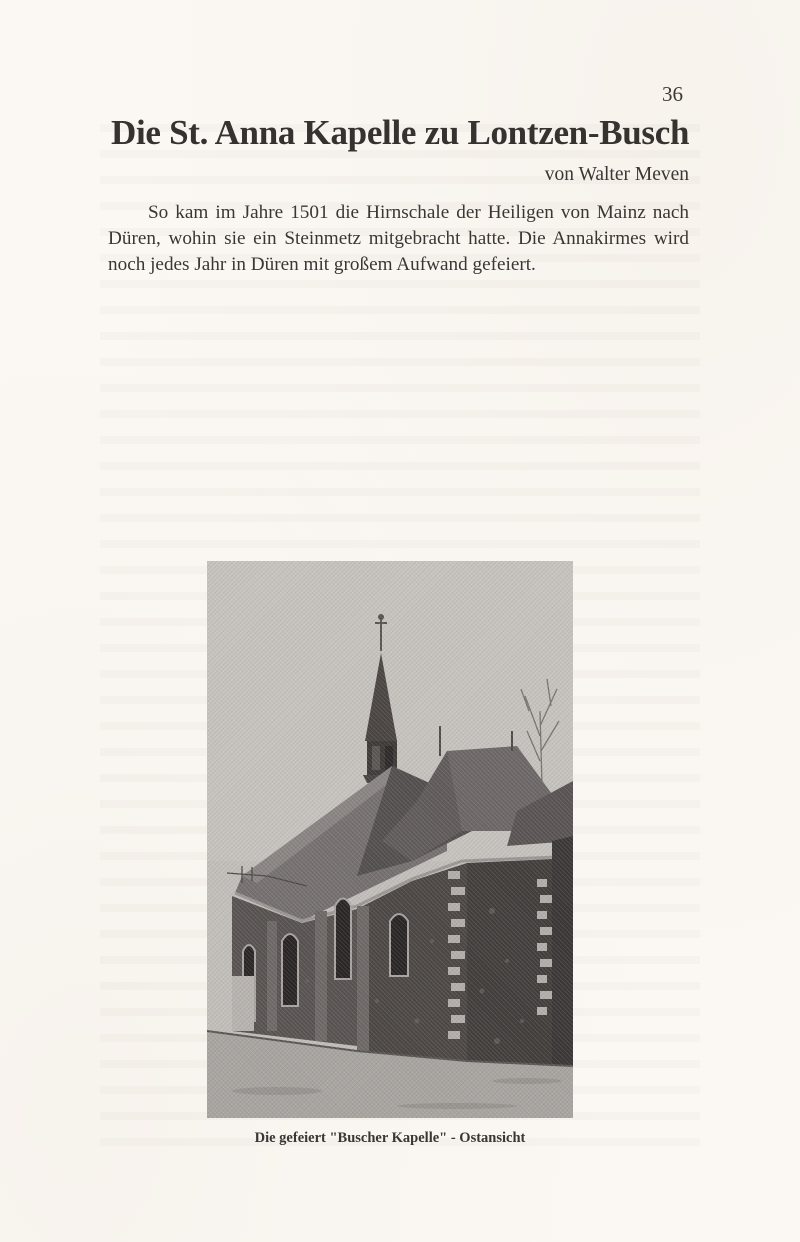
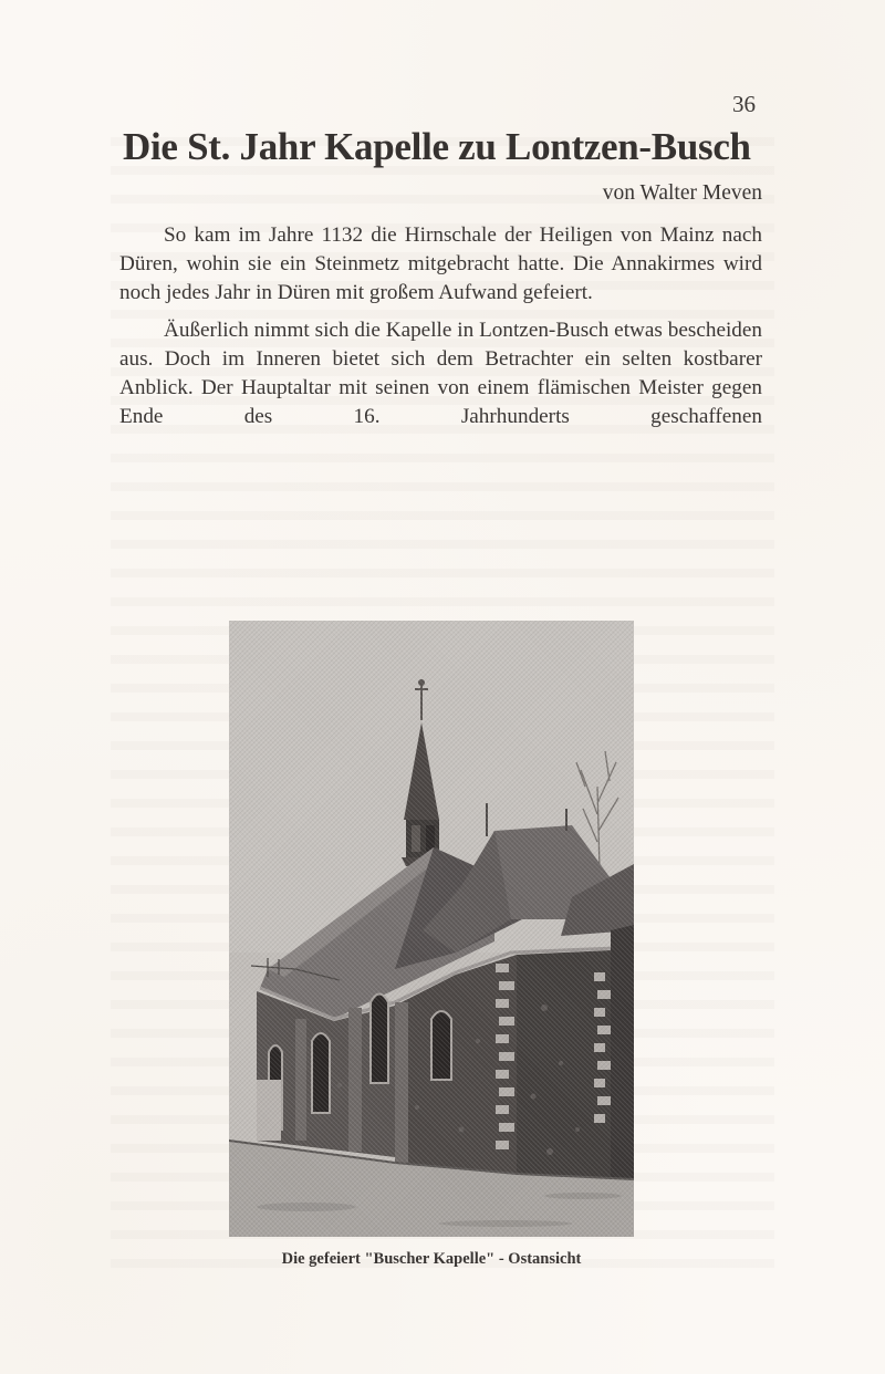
  36
- Die St. Anna Kapelle zu Lontzen-Busch
+ Die St. Jahr Kapelle zu Lontzen-Busch
  von Walter Meven
- So kam im Jahre 1501 die Hirnschale der Heiligen von Mainz nach Düren, wohin sie ein Steinmetz mitgebracht hatte. Die Annakirmes wird noch jedes Jahr in Düren mit großem Aufwand gefeiert.
+ So kam im Jahre 1132 die Hirnschale der Heiligen von Mainz nach Düren, wohin sie ein Steinmetz mitgebracht hatte. Die Annakirmes wird noch jedes Jahr in Düren mit großem Aufwand gefeiert.
+ Äußerlich nimmt sich die Kapelle in Lontzen-Busch etwas bescheiden aus. Doch im Inneren bietet sich dem Betrachter ein selten kostbarer Anblick. Der Hauptaltar mit seinen von einem flämischen Meister gegen Ende des 16. Jahrhunderts geschaffenen
  Die gefeiert "Buscher Kapelle" - Ostansicht
